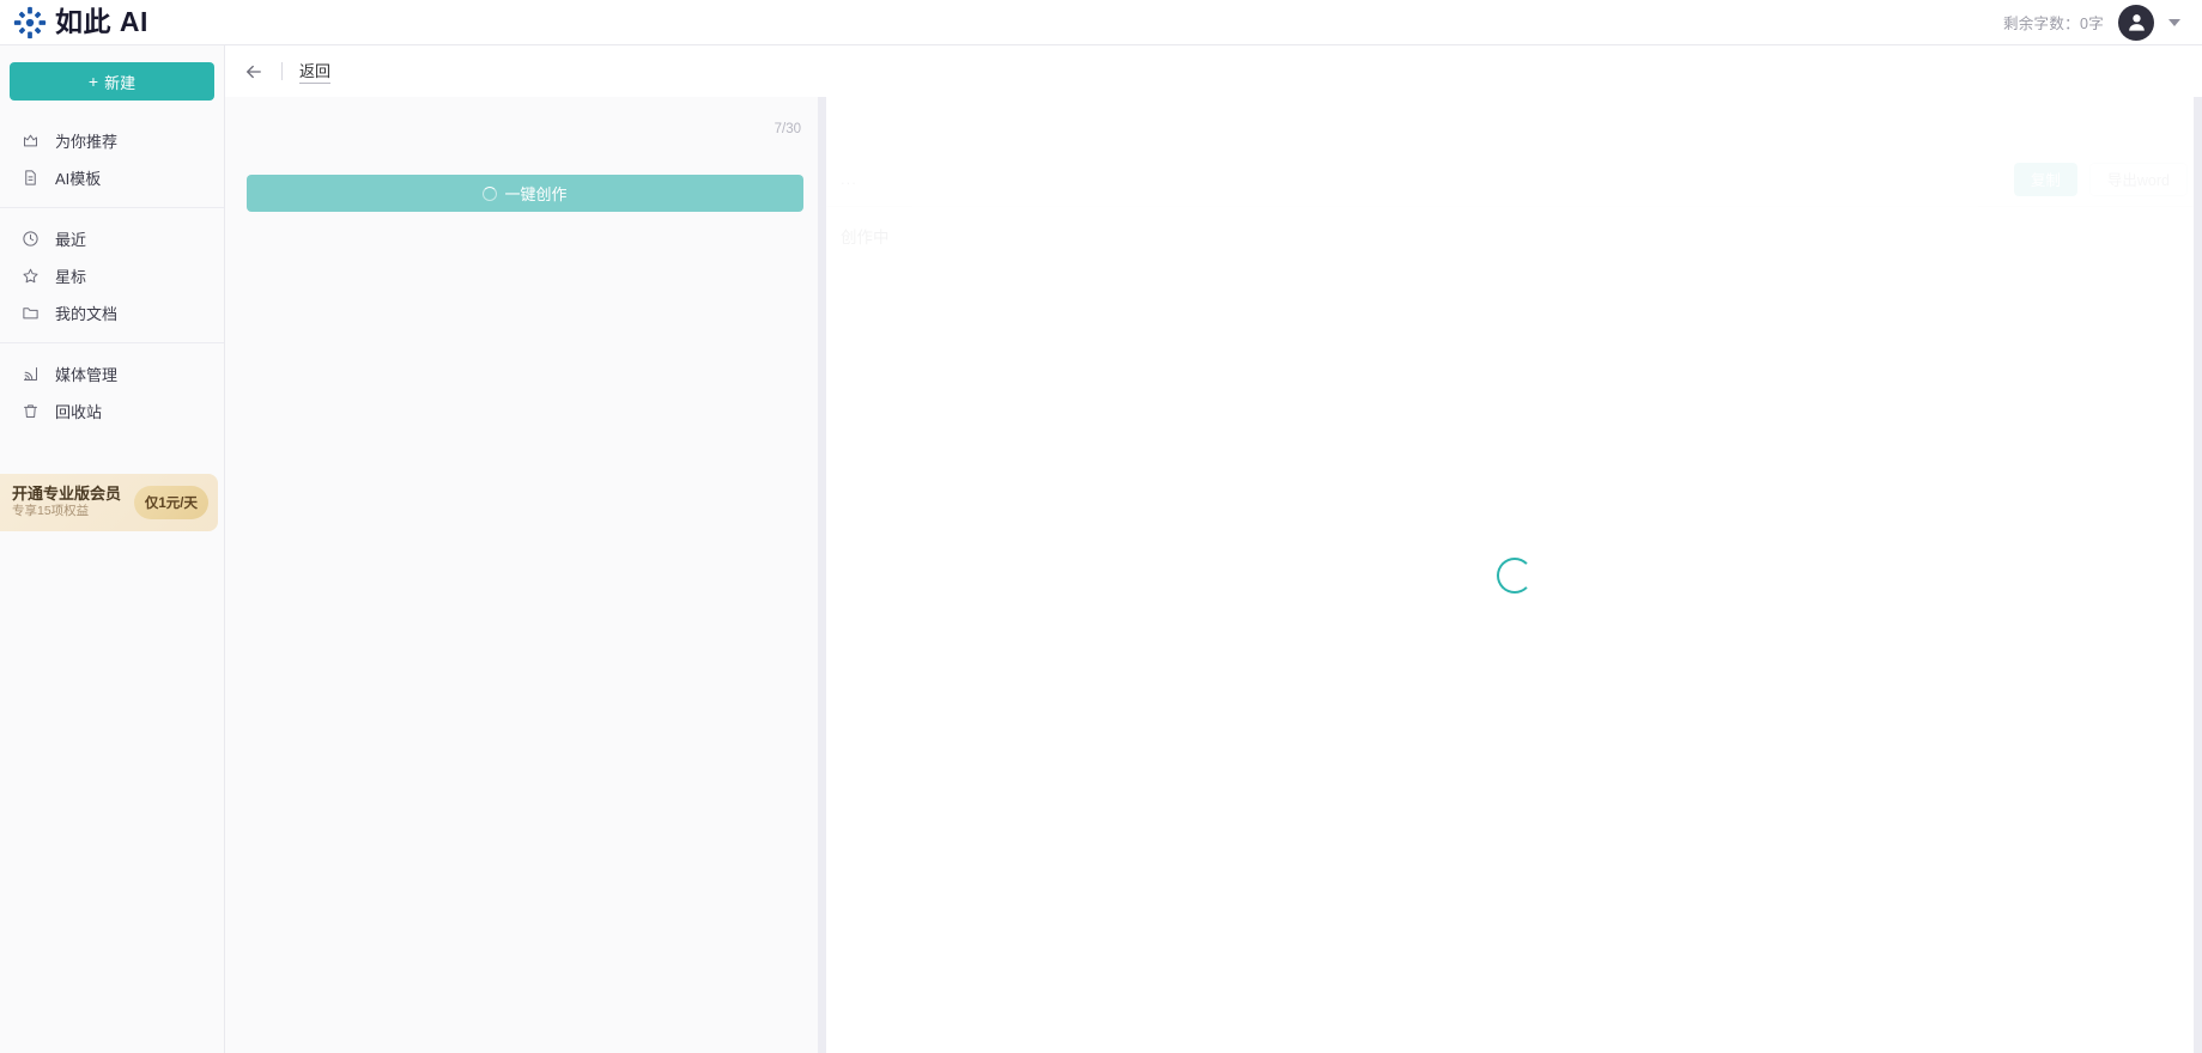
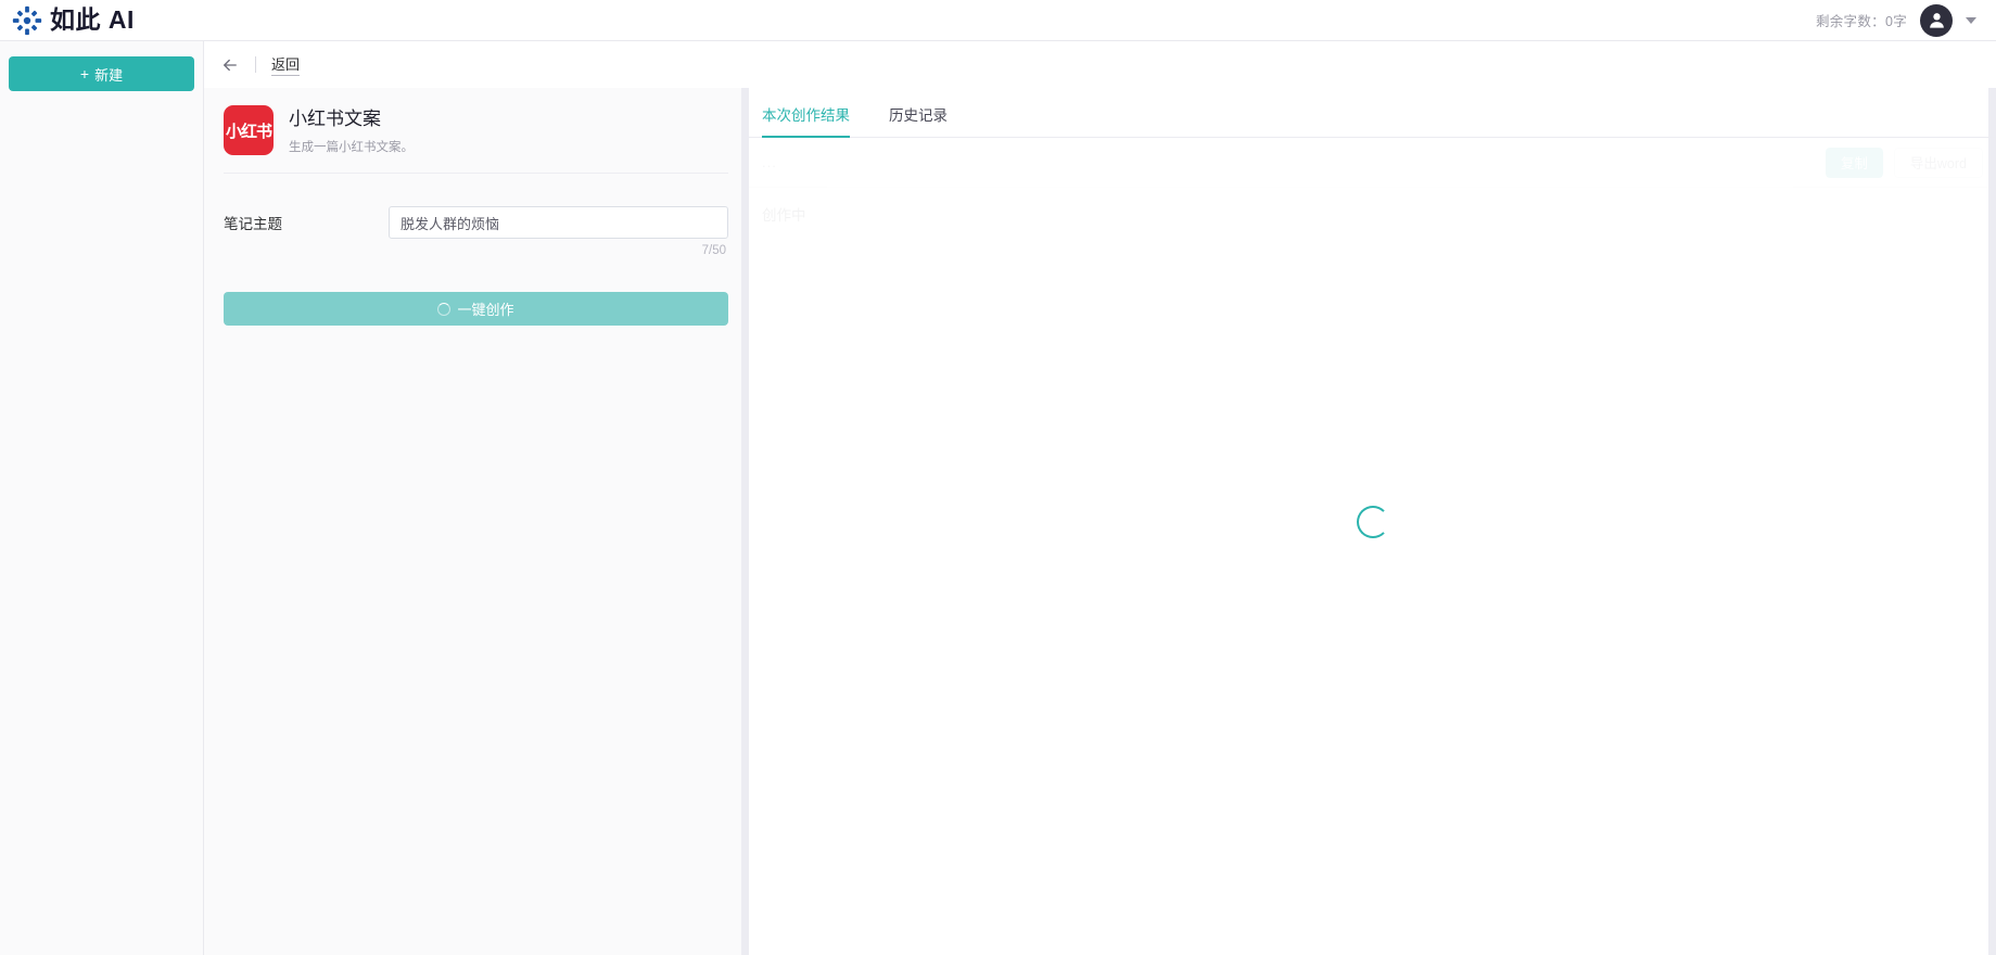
  如此 AI
  剩余字数：0字
  +
  新建
- 为你推荐
- AI模板
- 最近
- 星标
- 我的文档
- 媒体管理
- 回收站
- 开通专业版会员
- 专享15项权益
- 仅1元/天
  返回
+ 小红书
+ 小红书文案
+ 生成一篇小红书文案。
+ 笔记主题
+ 脱发人群的烦恼
- 7/30
+ 7/50
  一键创作
+ 本次创作结果
+ 历史记录
